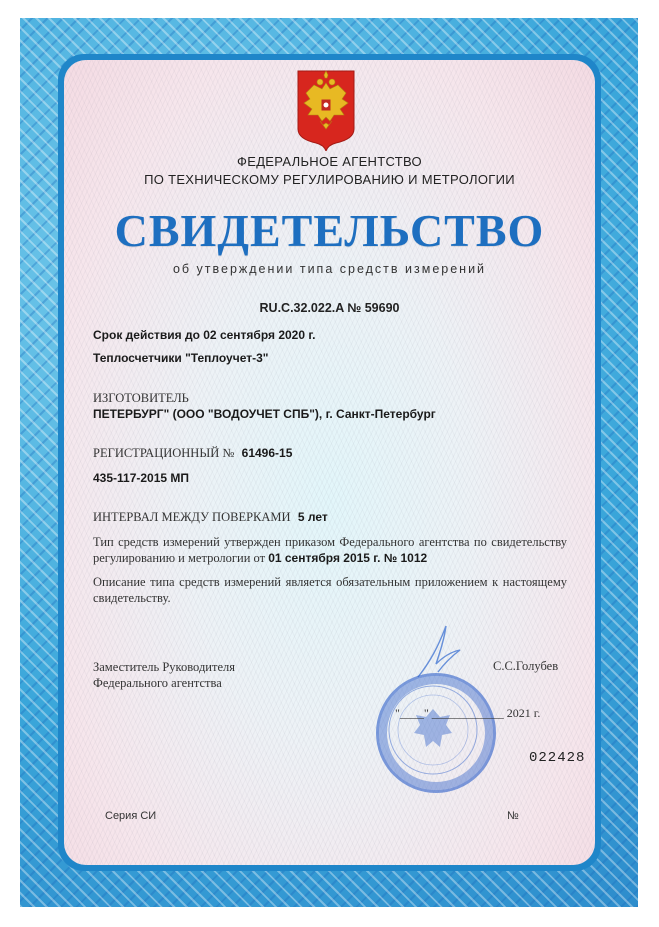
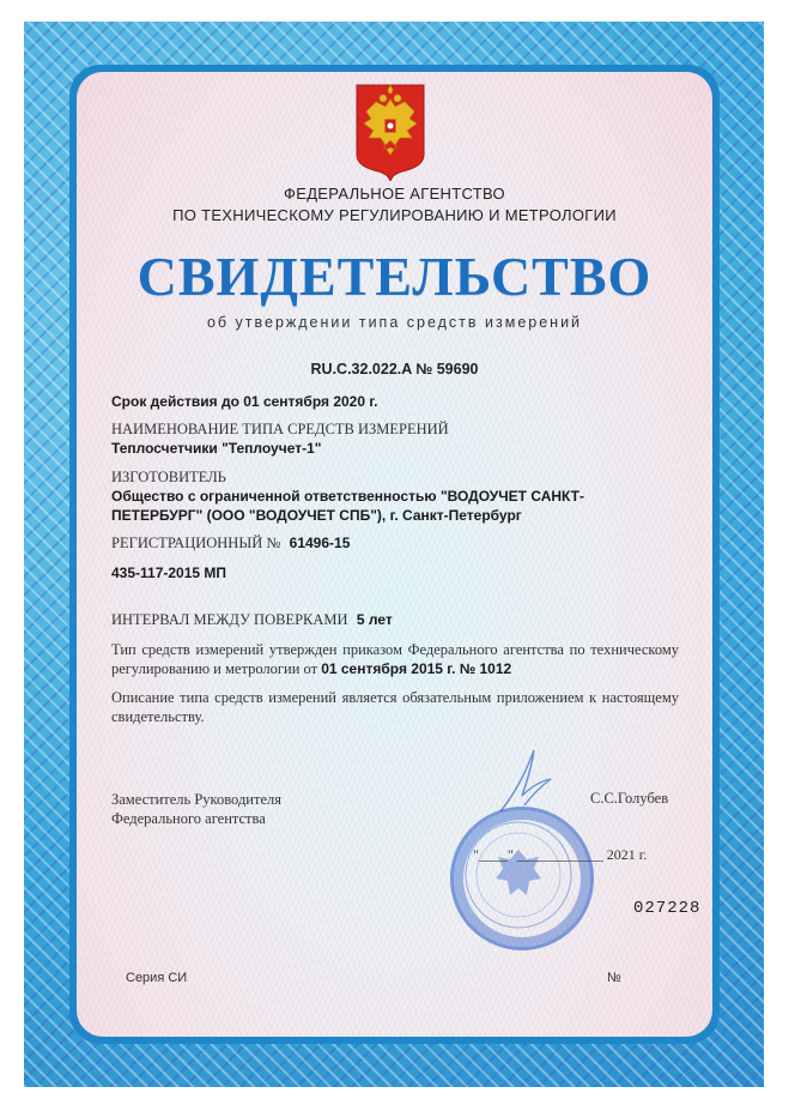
  ФЕДЕРАЛЬНОЕ АГЕНТСТВО
  ПО ТЕХНИЧЕСКОМУ РЕГУЛИРОВАНИЮ И МЕТРОЛОГИИ
  СВИДЕТЕЛЬСТВО
  об утверждении типа средств измерений
  RU.C.32.022.A № 59690
- Срок действия до 02 сентября 2020 г.
+ Срок действия до 01 сентября 2020 г.
+ НАИМЕНОВАНИЕ ТИПА СРЕДСТВ ИЗМЕРЕНИЙ
- Теплосчетчики "Теплоучет-3"
+ Теплосчетчики "Теплоучет-1"
  ИЗГОТОВИТЕЛЬ
+ Общество с ограниченной ответственностью "ВОДОУЧЕТ САНКТ-
  ПЕТЕРБУРГ" (ООО "ВОДОУЧЕТ СПБ"), г. Санкт-Петербург
  РЕГИСТРАЦИОННЫЙ № 61496-15
  435-117-2015 МП
  ИНТЕРВАЛ МЕЖДУ ПОВЕРКАМИ 5 лет
- Тип средств измерений утвержден приказом Федерального агентства по свидетельству регулированию и метрологии от 01 сентября 2015 г. № 1012
+ Тип средств измерений утвержден приказом Федерального агентства по техническому регулированию и метрологии от 01 сентября 2015 г. № 1012
  Описание типа средств измерений является обязательным приложением к настоящему свидетельству.
  Заместитель Руководителя
  Федерального агентства
  С.С.Голубев
  "____" ____________ 2021 г.
- 022428
+ 027228
  Серия СИ
  №
